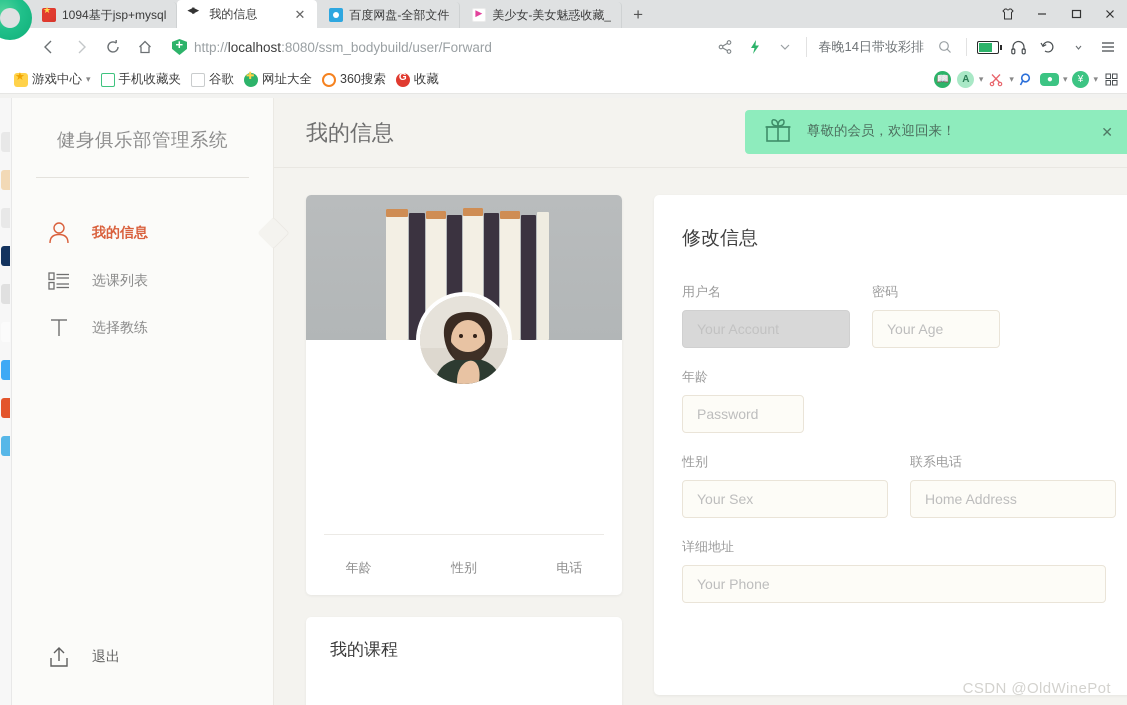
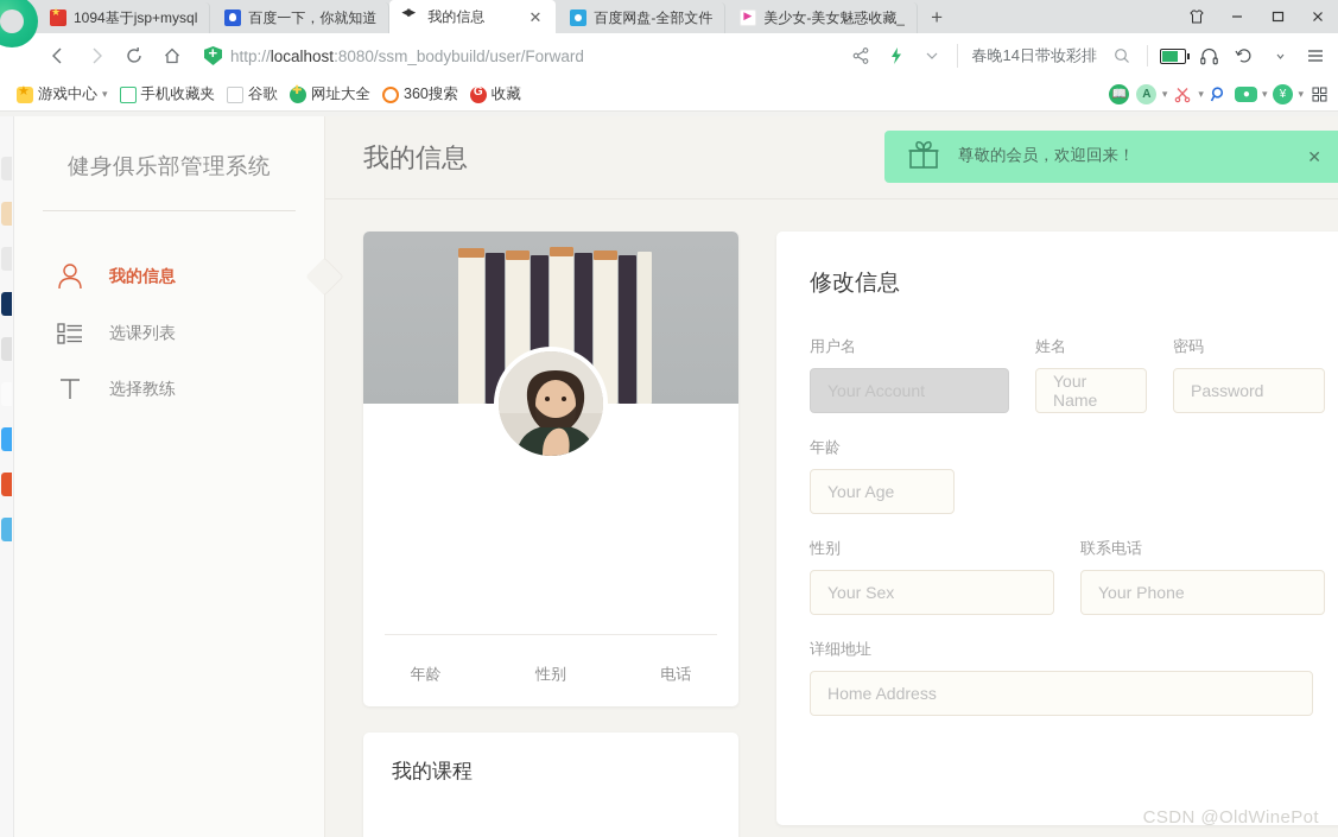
  1094基于jsp+mysql
+ 百度一下，你就知道
  我的信息
  ✕
  百度网盘-全部文件
  美少女-美女魅惑收藏_
  +
  http://localhost:8080/ssm_bodybuild/user/Forward
  春晚14日带妆彩排
  游戏中心
  ▾
  手机收藏夹
  谷歌
  网址大全
  360搜索
  收藏
  📖
  A
  ▾
  ▾
  ●
  ▾
  ¥
  ▾
  健身俱乐部管理系统
  我的信息
  选课列表
  选择教练
- 退出
  我的信息
  尊敬的会员，欢迎回来！
  ✕
  年龄
  性别
  电话
  我的课程
  修改信息
  用户名
+ 姓名
+ Your Name
  密码
- Your Age
+ Password
  年龄
- Password
+ Your Age
  性别
  Your Sex
  联系电话
- Home Address
+ Your Phone
  详细地址
- Your Phone
+ Home Address
  CSDN @OldWinePot
